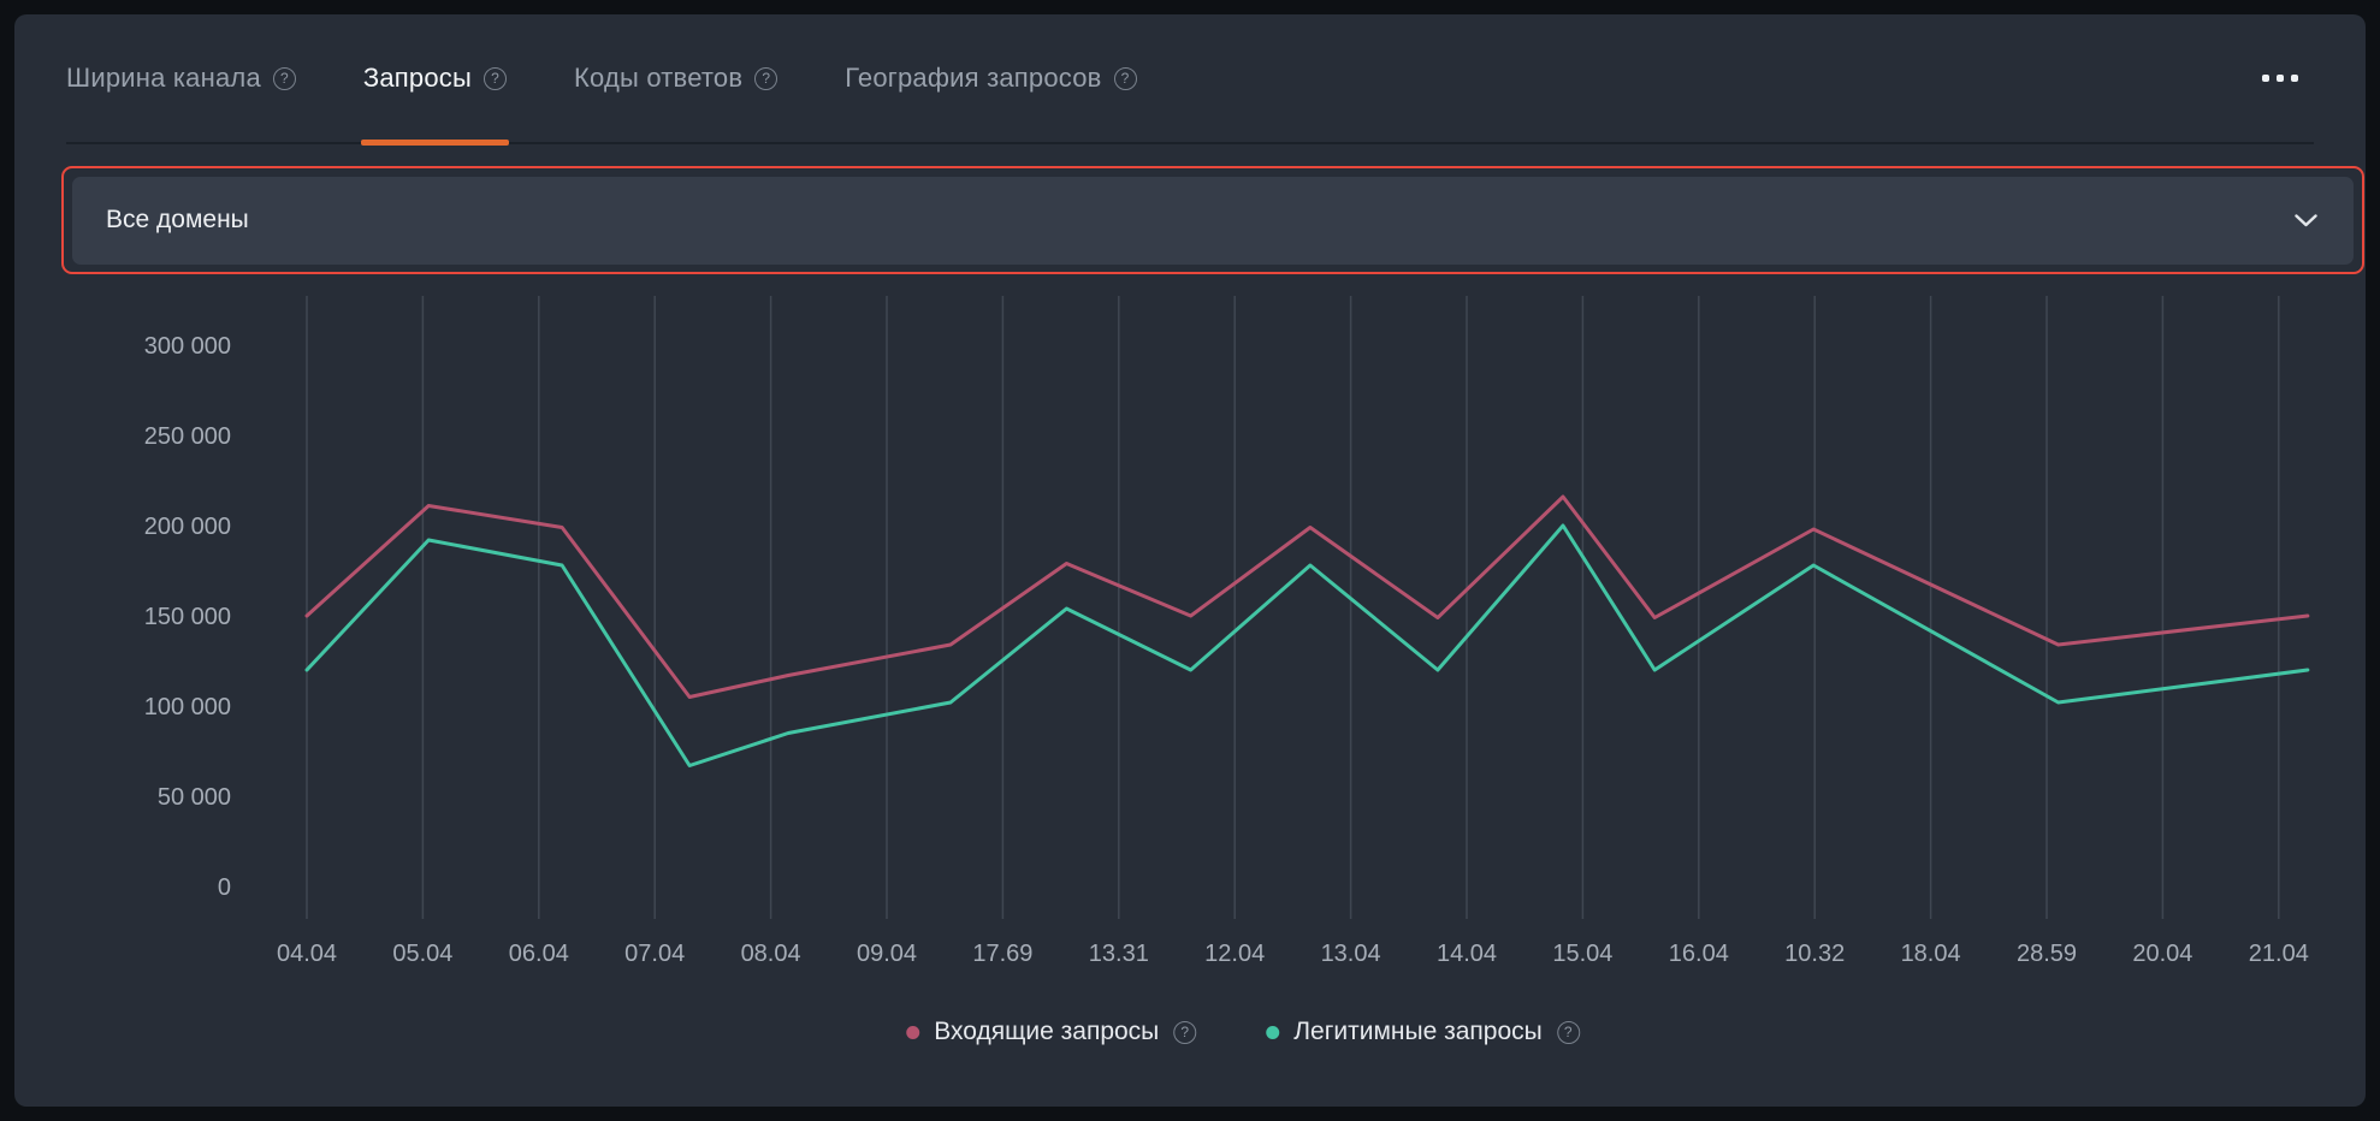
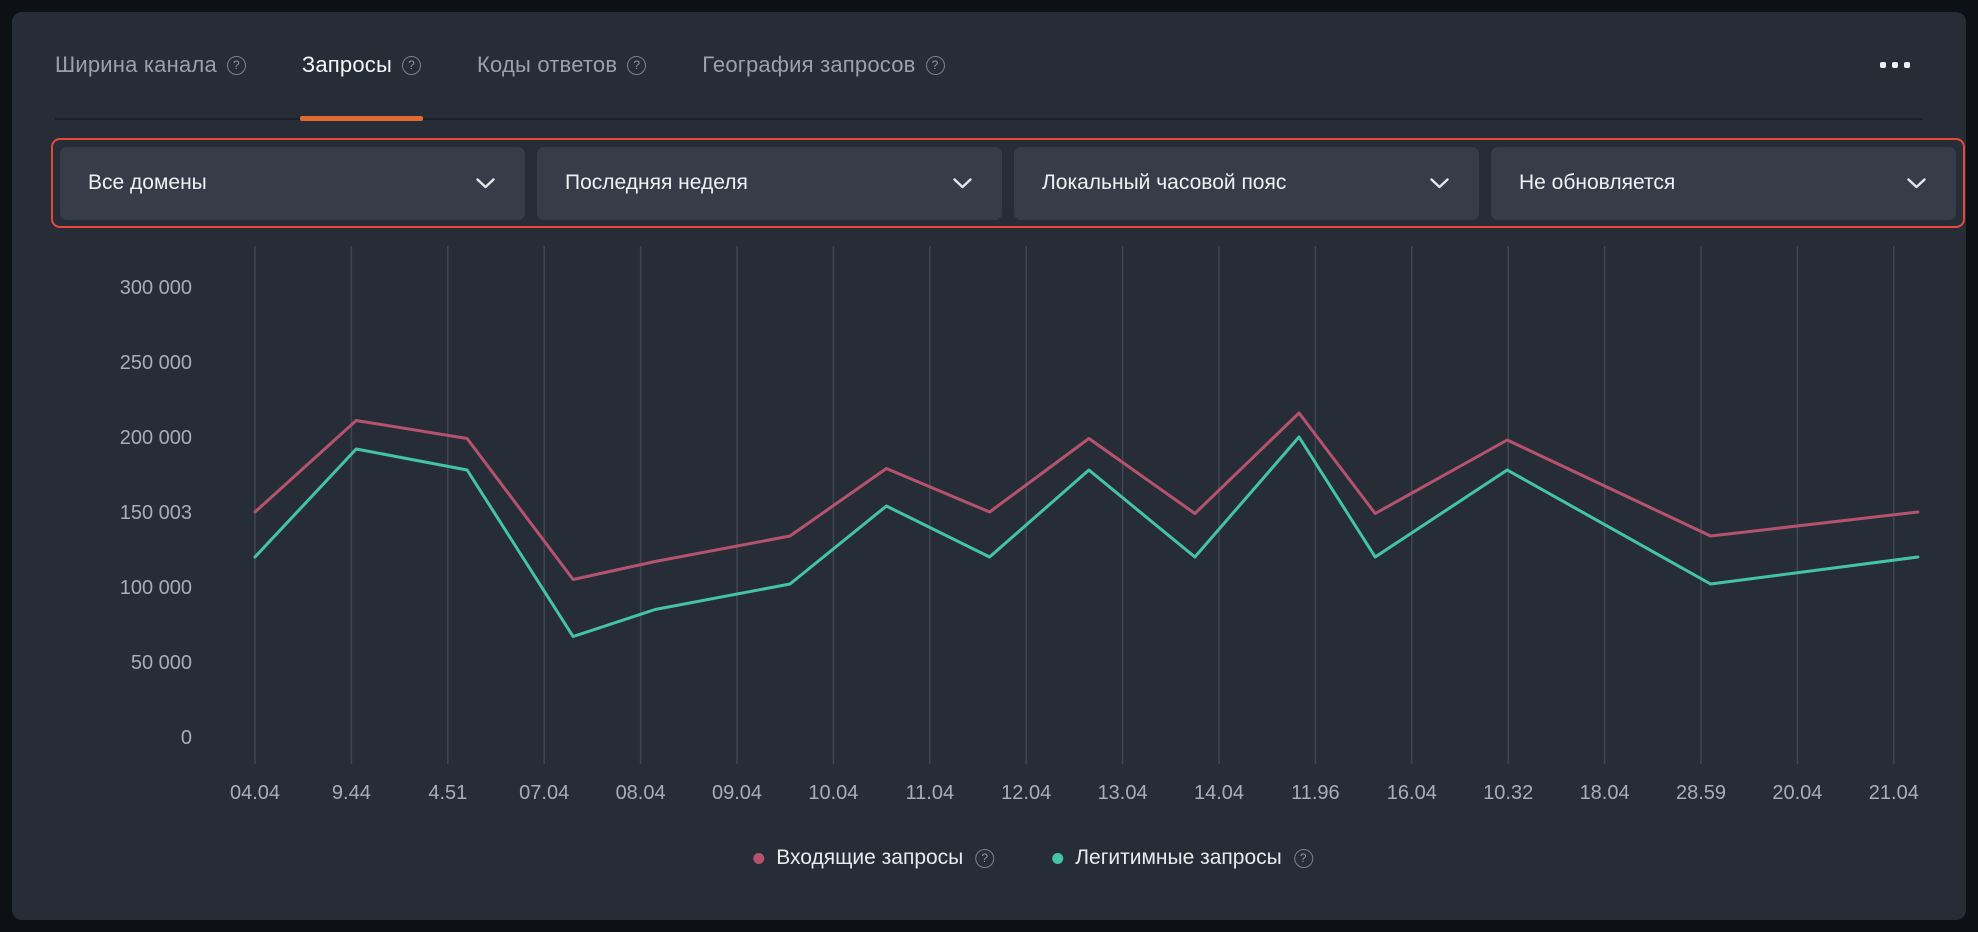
  Ширина канала
  ?
  Запросы
  ?
  Коды ответов
  ?
  География запросов
  ?
  Все домены
+ Последняя неделя
+ Локальный часовой пояс
+ Не обновляется
  Входящие запросы
  ?
  Легитимные запросы
  ?
  04.04
- 05.04
+ 9.44
- 06.04
+ 4.51
  07.04
  08.04
  09.04
- 17.69
+ 10.04
- 13.31
+ 11.04
  12.04
  13.04
  14.04
- 15.04
+ 11.96
  16.04
  10.32
  18.04
  28.59
  20.04
  21.04
  0
  50 000
  100 000
- 150 000
+ 150 003
  200 000
  250 000
  300 000
